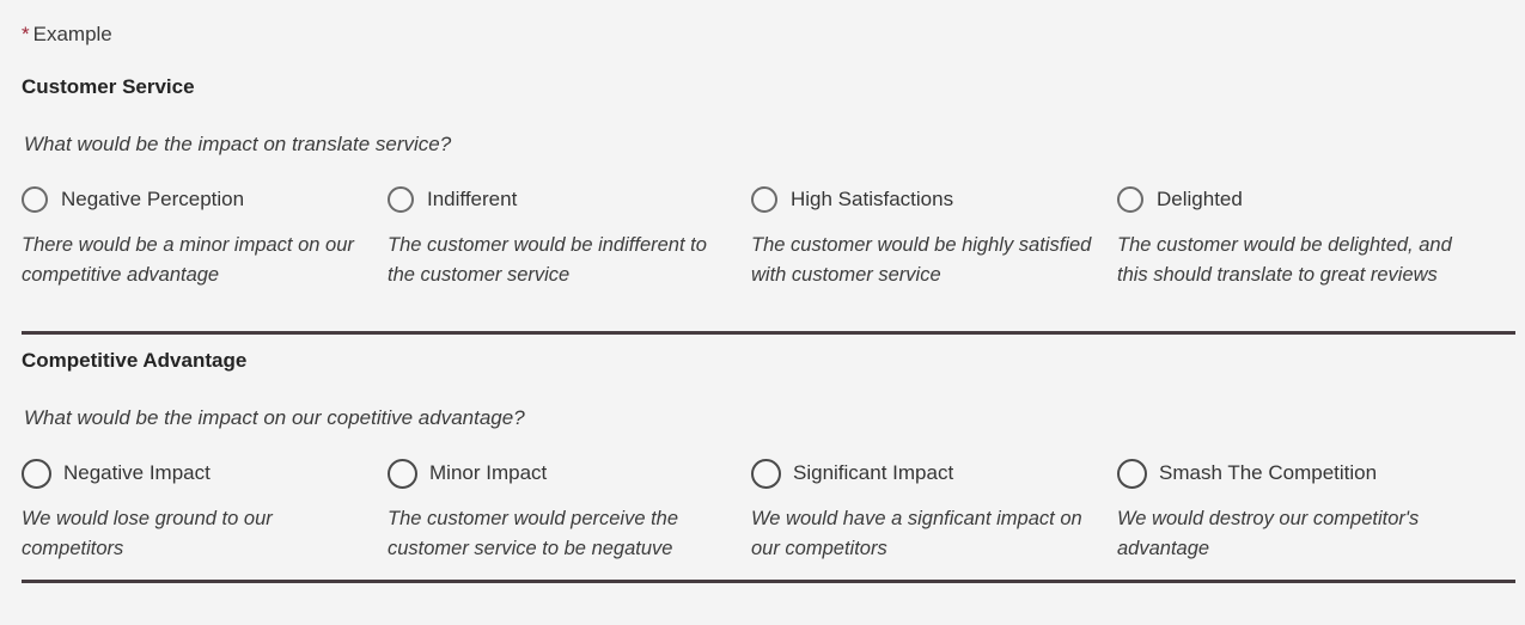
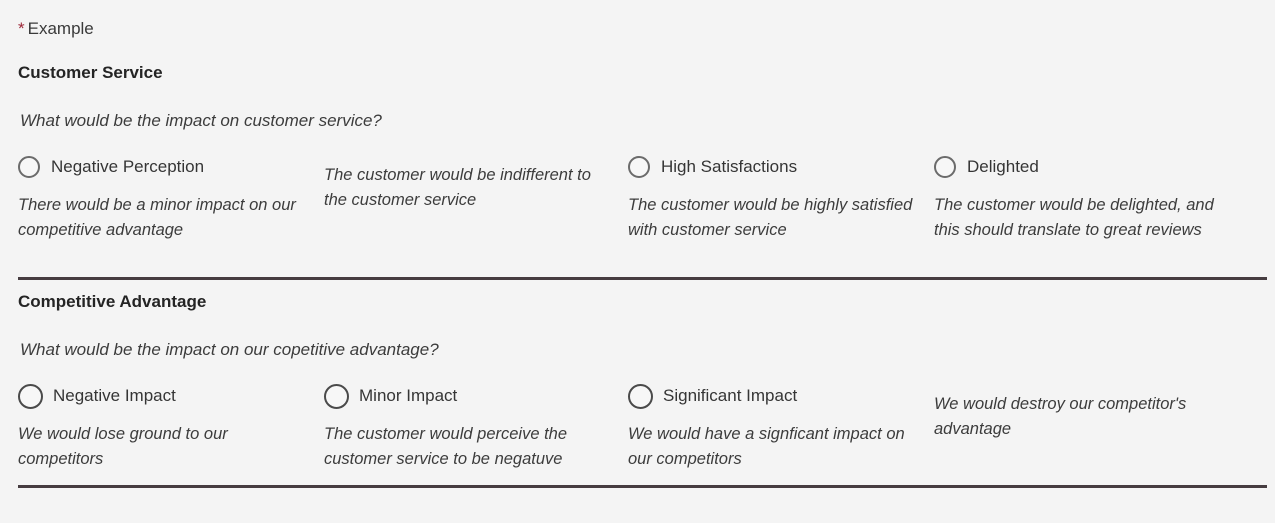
  * Example
  Customer Service
- What would be the impact on translate service?
+ What would be the impact on customer service?
  Negative Perception
  There would be a minor impact on our competitive advantage
- Indifferent
  The customer would be indifferent to the customer service
  High Satisfactions
  The customer would be highly satisfied with customer service
  Delighted
  The customer would be delighted, and this should translate to great reviews
  Competitive Advantage
  What would be the impact on our copetitive advantage?
  Negative Impact
  We would lose ground to our competitors
  Minor Impact
  The customer would perceive the customer service to be negatuve
  Significant Impact
  We would have a signficant impact on our competitors
- Smash The Competition
  We would destroy our competitor's advantage
